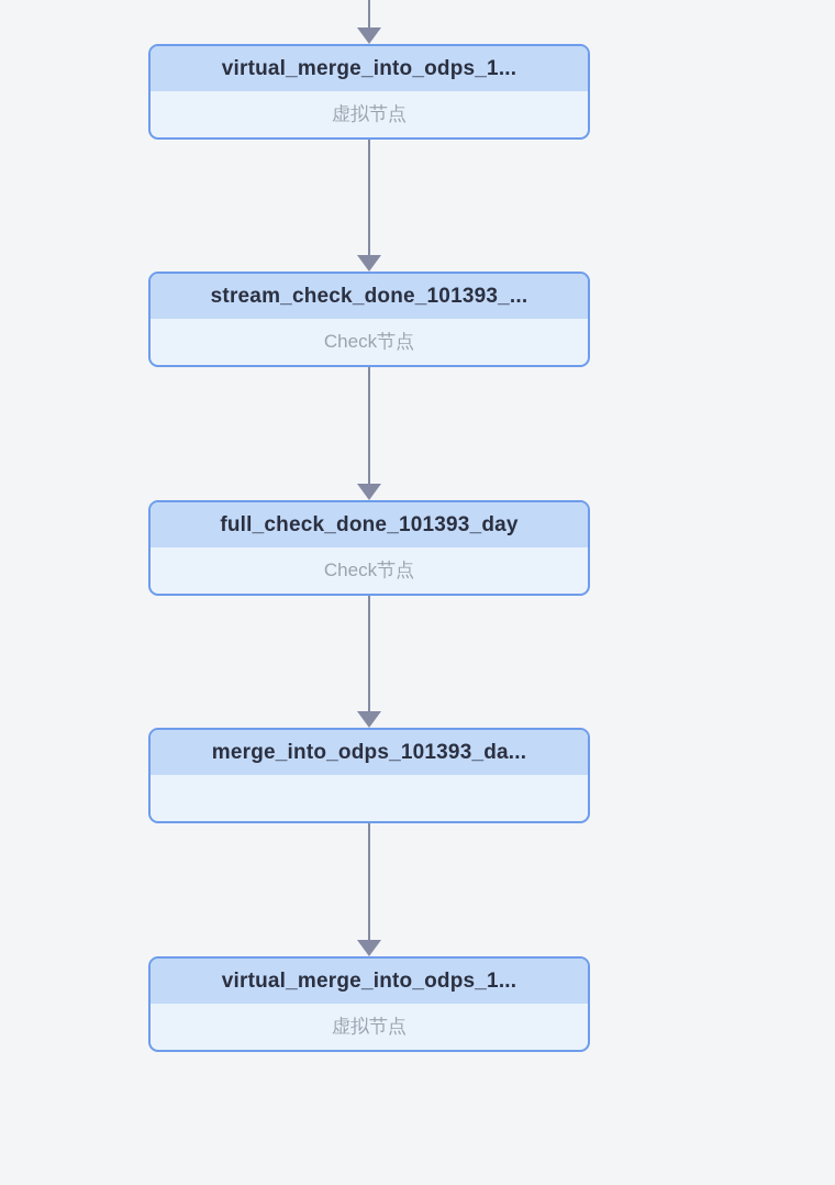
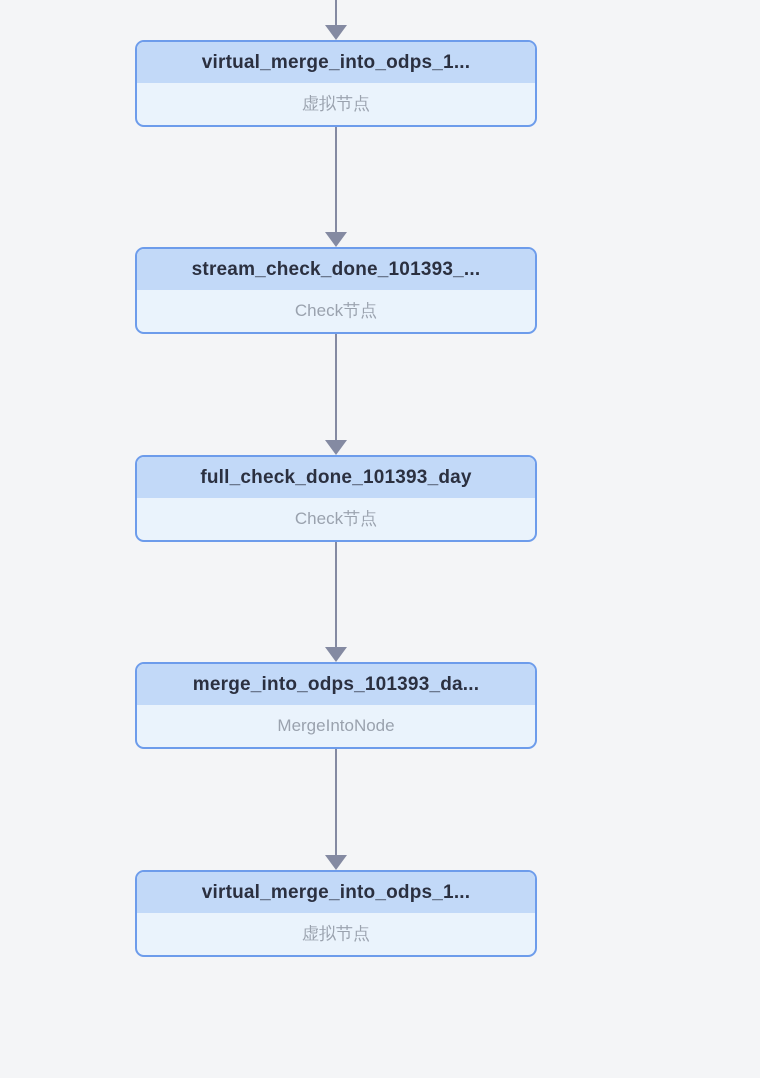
  virtual_merge_into_odps_1...
  虚拟节点
  stream_check_done_101393_...
  Check节点
  full_check_done_101393_day
  Check节点
  merge_into_odps_101393_da...
+ MergeIntoNode
  virtual_merge_into_odps_1...
  虚拟节点
